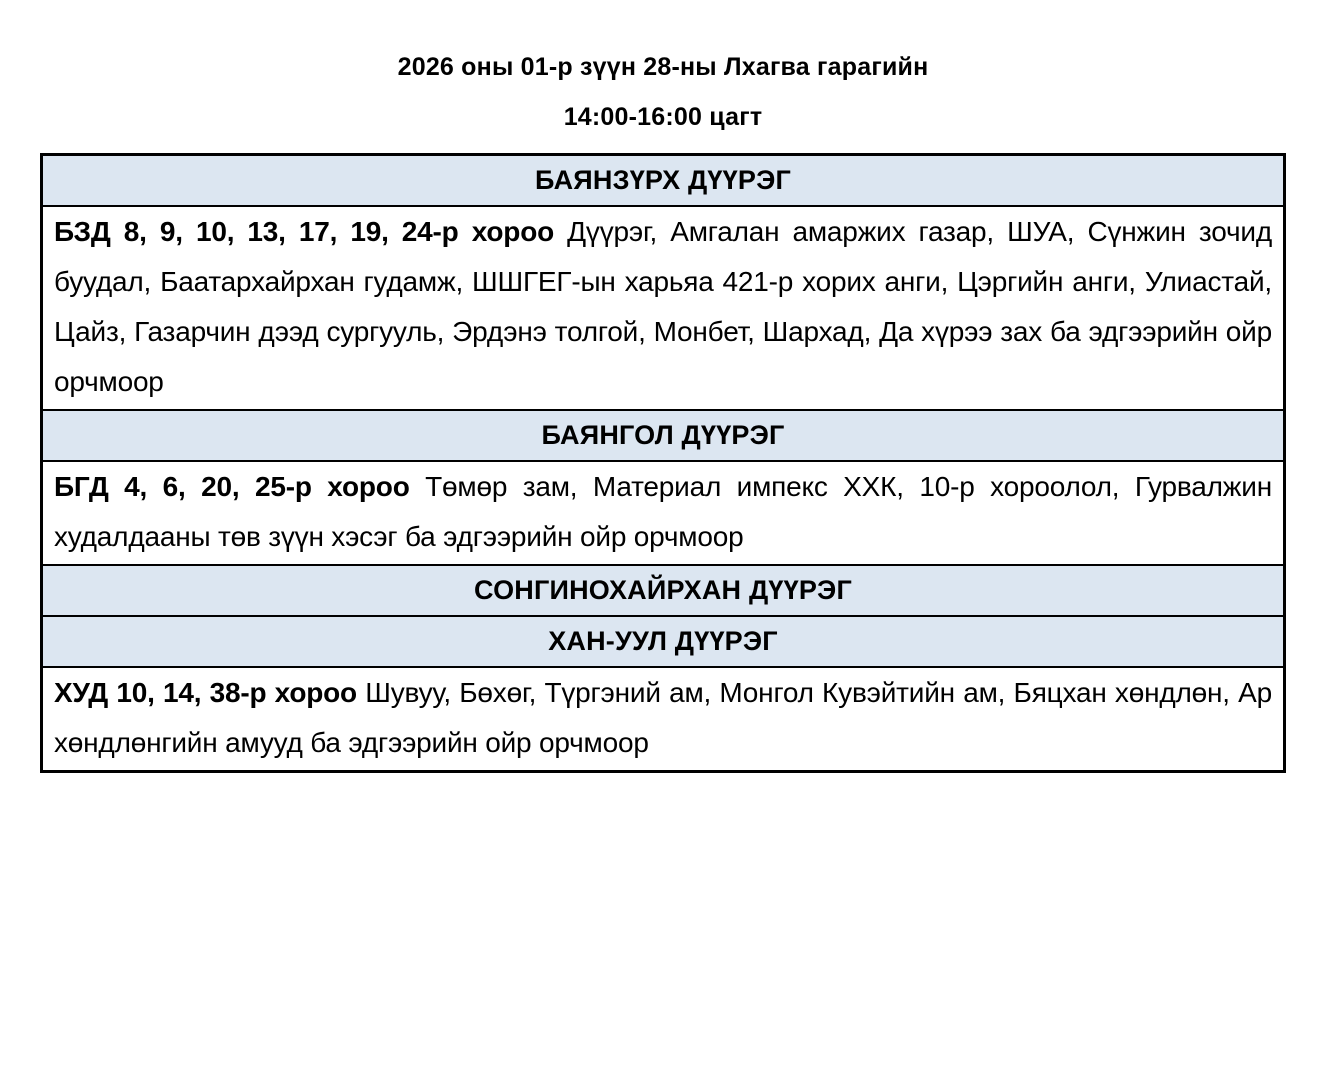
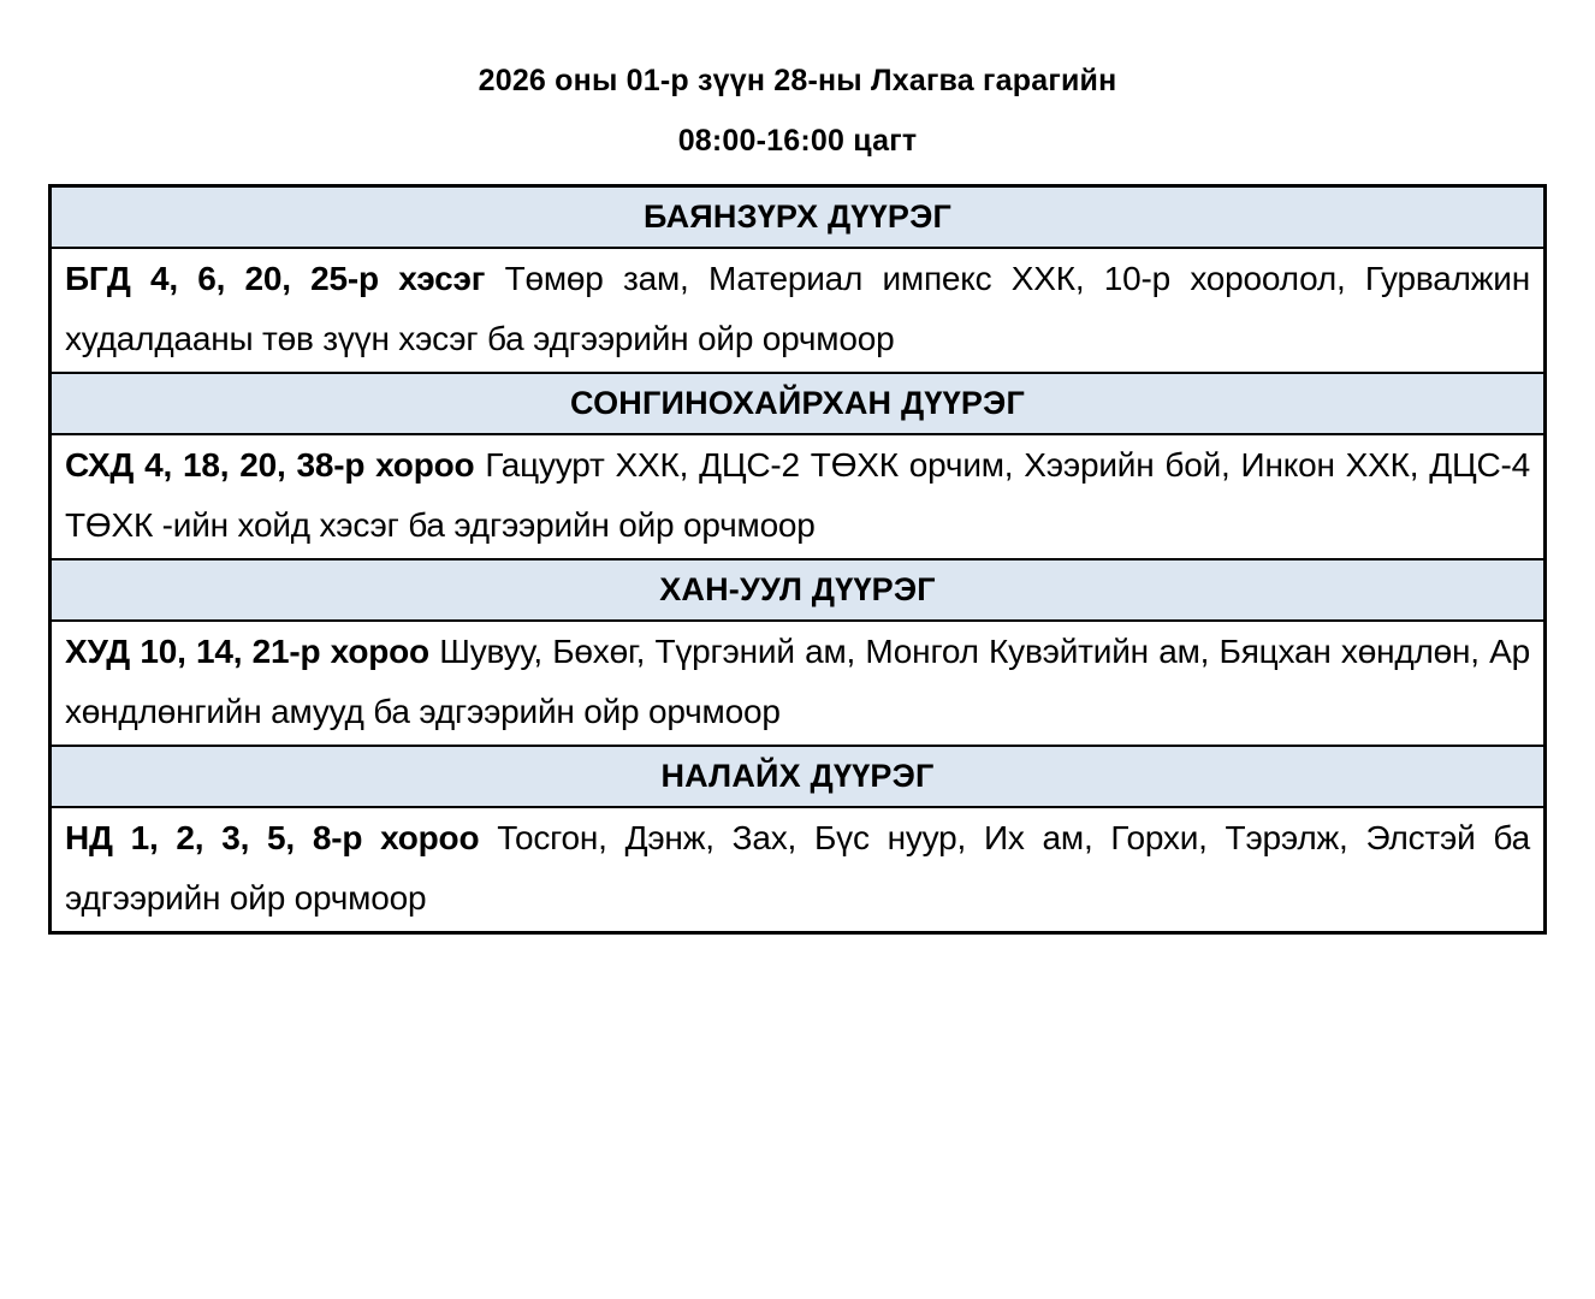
  2026 оны 01-р зүүн 28-ны Лхагва гарагийн
- 14:00-16:00 цагт
+ 08:00-16:00 цагт
  БАЯНЗҮРХ ДҮҮРЭГ
- БЗД 8, 9, 10, 13, 17, 19, 24-р хороо Дүүрэг, Амгалан амаржих газар, ШУА, Сүнжин зочид буудал, Баатархайрхан гудамж, ШШГЕГ-ын харьяа 421-р хорих анги, Цэргийн анги, Улиастай, Цайз, Газарчин дээд сургууль, Эрдэнэ толгой, Монбет, Шархад, Да хүрээ зах ба эдгээрийн ойр орчмоор
- БАЯНГОЛ ДҮҮРЭГ
- БГД 4, 6, 20, 25-р хороо Төмөр зам, Материал импекс ХХК, 10-р хороолол, Гурвалжин худалдааны төв зүүн хэсэг ба эдгээрийн ойр орчмоор
+ БГД 4, 6, 20, 25-р хэсэг Төмөр зам, Материал импекс ХХК, 10-р хороолол, Гурвалжин худалдааны төв зүүн хэсэг ба эдгээрийн ойр орчмоор
  СОНГИНОХАЙРХАН ДҮҮРЭГ
+ СХД 4, 18, 20, 38-р хороо Гацуурт ХХК, ДЦС-2 ТӨХК орчим, Хээрийн бой, Инкон ХХК, ДЦС-4 ТӨХК -ийн хойд хэсэг ба эдгээрийн ойр орчмоор
  ХАН-УУЛ ДҮҮРЭГ
- ХУД 10, 14, 38-р хороо Шувуу, Бөхөг, Түргэний ам, Монгол Кувэйтийн ам, Бяцхан хөндлөн, Ар хөндлөнгийн амууд ба эдгээрийн ойр орчмоор
+ ХУД 10, 14, 21-р хороо Шувуу, Бөхөг, Түргэний ам, Монгол Кувэйтийн ам, Бяцхан хөндлөн, Ар хөндлөнгийн амууд ба эдгээрийн ойр орчмоор
+ НАЛАЙХ ДҮҮРЭГ
+ НД 1, 2, 3, 5, 8-р хороо Тосгон, Дэнж, Зах, Бүс нуур, Их ам, Горхи, Тэрэлж, Элстэй ба эдгээрийн ойр орчмоор
